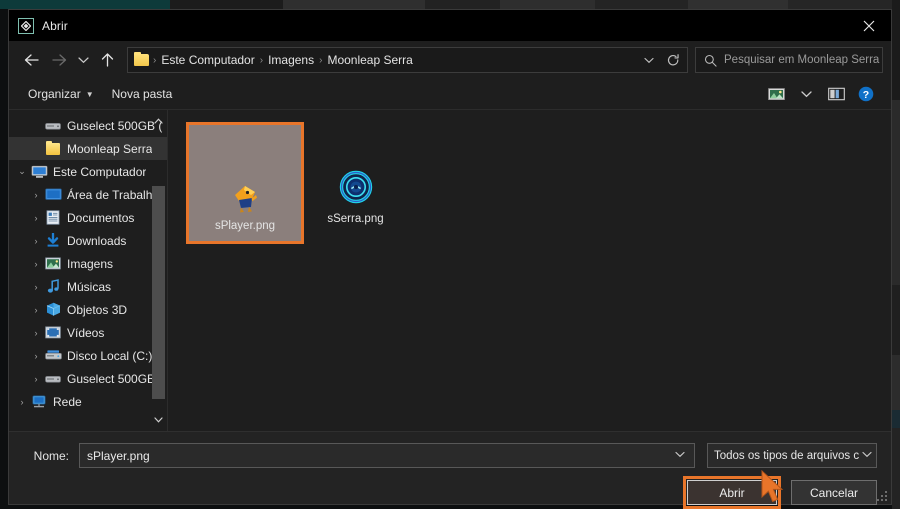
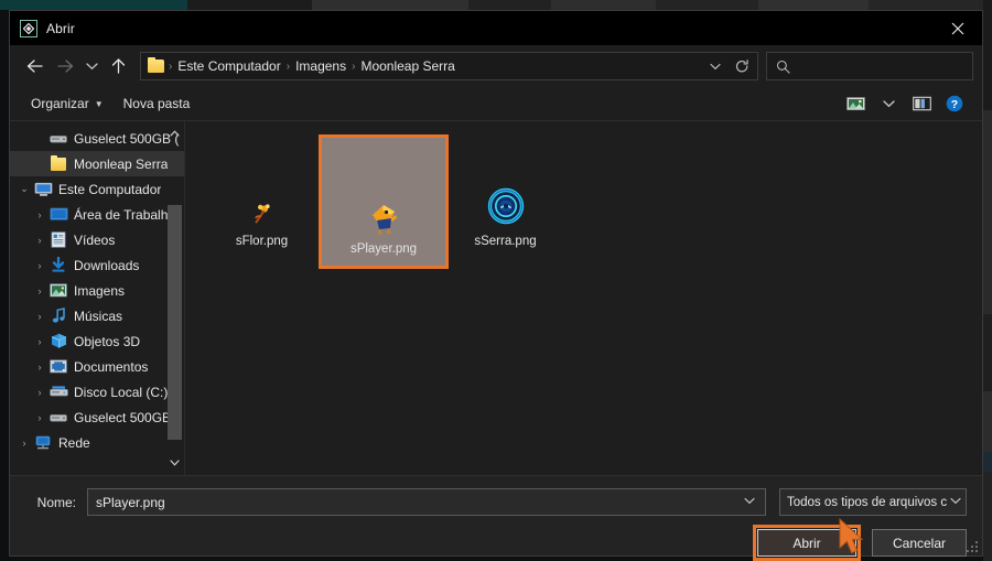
  Abrir
  ›
  Este Computador
  ›
  Imagens
  ›
  Moonleap Serra
- Pesquisar em Moonleap Serra
  Organizar
  ▼
  Nova pasta
  ?
  Guselect 500GB (
  Moonleap Serra
  ⌄
  Este Computador
  ›
  Área de Trabalh
  ›
- Documentos
+ Vídeos
  ›
  Downloads
  ›
  Imagens
  ›
  Músicas
  ›
  Objetos 3D
  ›
- Vídeos
+ Documentos
  ›
  Disco Local (C:)
  ›
  Guselect 500G
  ›
  Rede
+ sFlor.png
  sPlayer.png
  sSerra.png
  Nome:
  sPlayer.png
  Todos os tipos de arquivos c
  Abrir
  Cancelar
